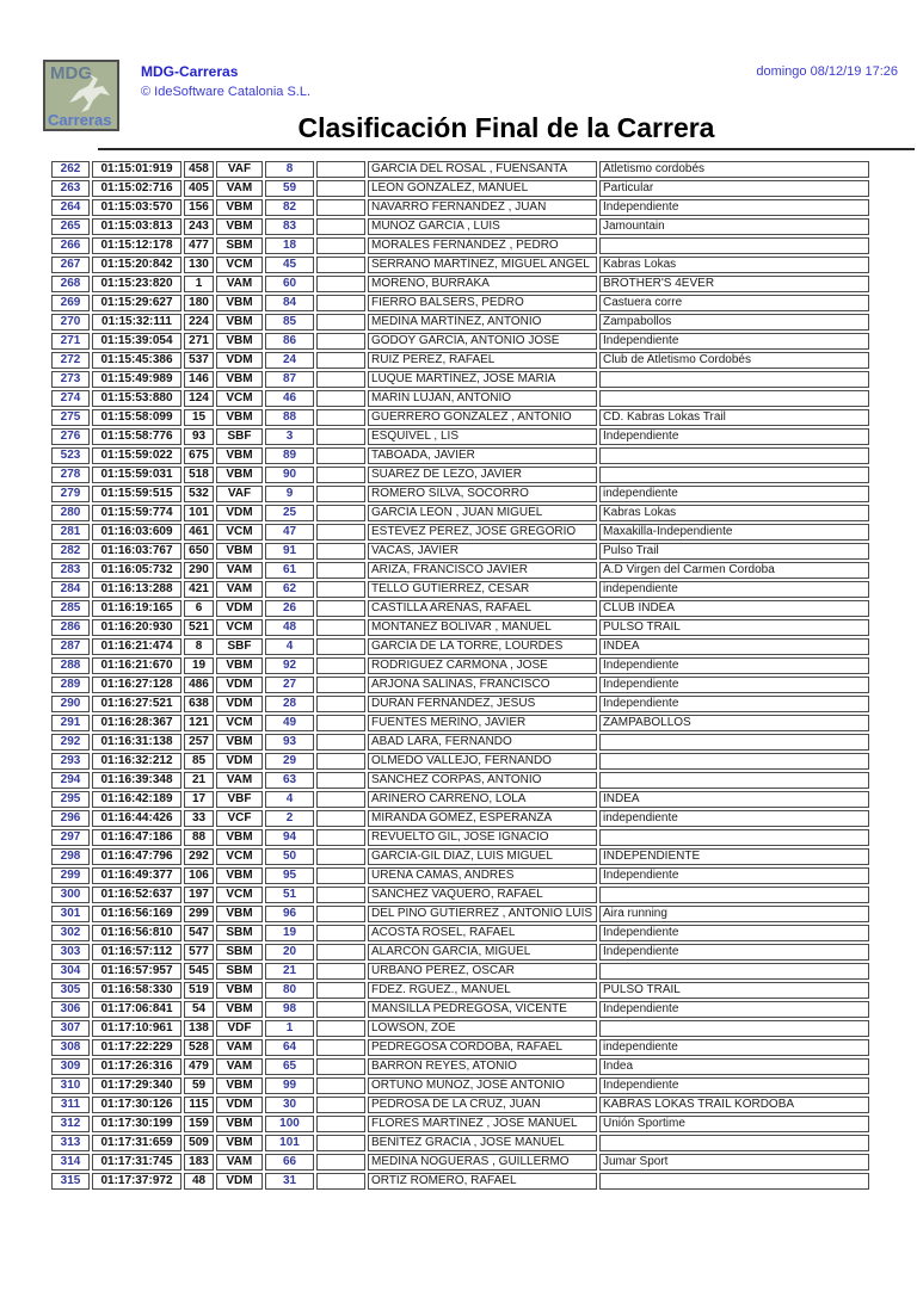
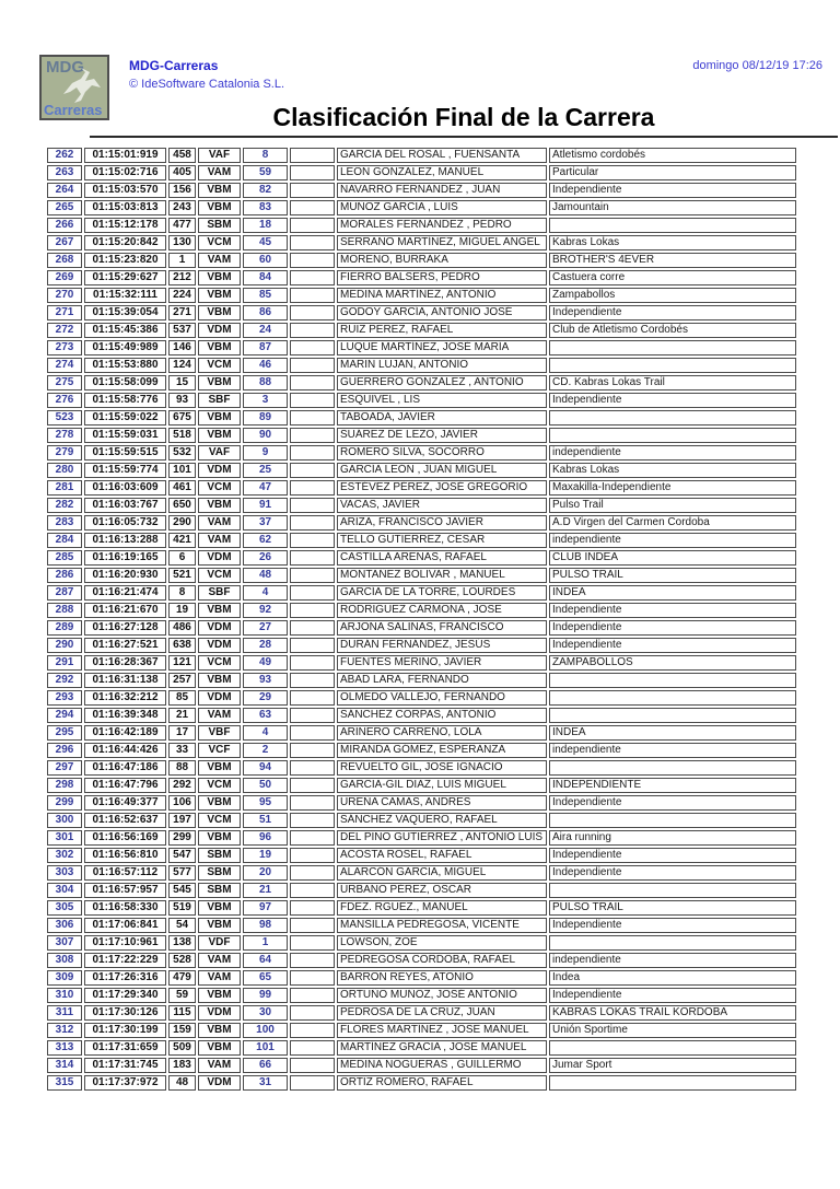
  MDG
  Carreras
  MDG-Carreras
  © IdeSoftware Catalonia S.L.
  domingo 08/12/19 17:26
  Clasificación Final de la Carrera
  262	01:15:01:919	458	VAF	8		GARCIA DEL ROSAL , FUENSANTA	Atletismo cordobés
  263	01:15:02:716	405	VAM	59		LEON GONZALEZ, MANUEL	Particular
  264	01:15:03:570	156	VBM	82		NAVARRO FERNANDEZ , JUAN	Independiente
  265	01:15:03:813	243	VBM	83		MUÑOZ GARCIA , LUIS	Jamountain
  266	01:15:12:178	477	SBM	18		MORALES FERNÁNDEZ , PEDRO
  267	01:15:20:842	130	VCM	45		SERRANO MARTÍNEZ, MIGUEL ANGEL	Kabras Lokas
  268	01:15:23:820	1	VAM	60		MORENO, BURRAKA	BROTHER'S 4EVER
- 269	01:15:29:627	180	VBM	84		FIERRO BALSERS, PEDRO	Castuera corre
+ 269	01:15:29:627	212	VBM	84		FIERRO BALSERS, PEDRO	Castuera corre
  270	01:15:32:111	224	VBM	85		MEDINA MARTÍNEZ, ANTONIO	Zampabollos
  271	01:15:39:054	271	VBM	86		GODOY GARCÍA, ANTONIO JOSÉ	Independiente
  272	01:15:45:386	537	VDM	24		RUIZ PEREZ, RAFAEL	Club de Atletismo Cordobés
  273	01:15:49:989	146	VBM	87		LUQUE MARTÍNEZ, JOSÉ MARÍA
  274	01:15:53:880	124	VCM	46		MARIN LUJAN, ANTONIO
  275	01:15:58:099	15	VBM	88		GUERRERO GONZALEZ , ANTONIO	CD. Kabras Lokas Trail
  276	01:15:58:776	93	SBF	3		ESQUIVEL , LIS	Independiente
  523	01:15:59:022	675	VBM	89		TABOADA, JAVIER
  278	01:15:59:031	518	VBM	90		SUÁREZ DE LEZO, JAVIER
  279	01:15:59:515	532	VAF	9		ROMERO SILVA, SOCORRO	independiente
  280	01:15:59:774	101	VDM	25		GARCÍA LEÓN , JUAN MIGUEL	Kabras Lokas
  281	01:16:03:609	461	VCM	47		ESTÉVEZ PÉREZ, JOSÉ GREGORIO	Maxakilla-Independiente
  282	01:16:03:767	650	VBM	91		VACAS, JAVIER	Pulso Trail
- 283	01:16:05:732	290	VAM	61		ARIZA, FRANCISCO JAVIER	A.D Virgen del Carmen Cordoba
+ 283	01:16:05:732	290	VAM	37		ARIZA, FRANCISCO JAVIER	A.D Virgen del Carmen Cordoba
  284	01:16:13:288	421	VAM	62		TELLO GUTIERREZ, CESAR	independiente
  285	01:16:19:165	6	VDM	26		CASTILLA ARENAS, RAFAEL	CLUB INDEA
  286	01:16:20:930	521	VCM	48		MONTAÑEZ BOLIVAR , MANUEL	PULSO TRAIL
  287	01:16:21:474	8	SBF	4		GARCÍA DE LA TORRE, LOURDES	INDEA
  288	01:16:21:670	19	VBM	92		RODRIGUEZ CARMONA , JOSE	Independiente
  289	01:16:27:128	486	VDM	27		ARJONA SALINAS, FRANCISCO	Independiente
  290	01:16:27:521	638	VDM	28		DURÁN FERNÁNDEZ, JESÚS	Independiente
  291	01:16:28:367	121	VCM	49		FUENTES MERINO, JAVIER	ZAMPABOLLOS
  292	01:16:31:138	257	VBM	93		ABAD LARA, FERNANDO
  293	01:16:32:212	85	VDM	29		OLMEDO VALLEJO, FERNANDO
  294	01:16:39:348	21	VAM	63		SÁNCHEZ CORPAS, ANTONIO
  295	01:16:42:189	17	VBF	4		ARINERO CARREÑO, LOLA	INDEA
  296	01:16:44:426	33	VCF	2		MIRANDA GÓMEZ, ESPERANZA	independiente
  297	01:16:47:186	88	VBM	94		REVUELTO GIL, JOSE IGNACIO
  298	01:16:47:796	292	VCM	50		GARCIA-GIL DIAZ, LUIS MIGUEL	INDEPENDIENTE
  299	01:16:49:377	106	VBM	95		UREÑA CAMAS, ANDRES	Independiente
  300	01:16:52:637	197	VCM	51		SÁNCHEZ VAQUERO, RAFAEL
  301	01:16:56:169	299	VBM	96		DEL PINO GUTIERREZ , ANTONIO LUIS	Aira running
  302	01:16:56:810	547	SBM	19		ACOSTA ROSEL, RAFAEL	Independiente
  303	01:16:57:112	577	SBM	20		ALARCÓN GARCIA, MIGUEL	Independiente
  304	01:16:57:957	545	SBM	21		URBANO PÉREZ, OSCAR
- 305	01:16:58:330	519	VBM	80		FDEZ. RGUEZ., MANUEL	PULSO TRAIL
+ 305	01:16:58:330	519	VBM	97		FDEZ. RGUEZ., MANUEL	PULSO TRAIL
  306	01:17:06:841	54	VBM	98		MANSILLA PEDREGOSA, VICENTE	Independiente
  307	01:17:10:961	138	VDF	1		LOWSON, ZOE
  308	01:17:22:229	528	VAM	64		PEDREGOSA CORDOBA, RAFAEL	independiente
  309	01:17:26:316	479	VAM	65		BARRON REYES, ATONIO	Indea
  310	01:17:29:340	59	VBM	99		ORTUÑO MUÑOZ, JOSÉ ANTONIO	Independiente
  311	01:17:30:126	115	VDM	30		PEDROSA DE LA CRUZ, JUAN	KABRAS LOKAS TRAIL KORDOBA
  312	01:17:30:199	159	VBM	100		FLORES MARTÍNEZ , JOSE MANUEL	Unión Sportime
- 313	01:17:31:659	509	VBM	101		BENÍTEZ GRACIA , JOSE MANUEL
+ 313	01:17:31:659	509	VBM	101		MARTÍNEZ GRACIA , JOSE MANUEL
  314	01:17:31:745	183	VAM	66		MEDINA NOGUERAS , GUILLERMO	Jumar Sport
  315	01:17:37:972	48	VDM	31		ORTIZ ROMERO, RAFAEL
